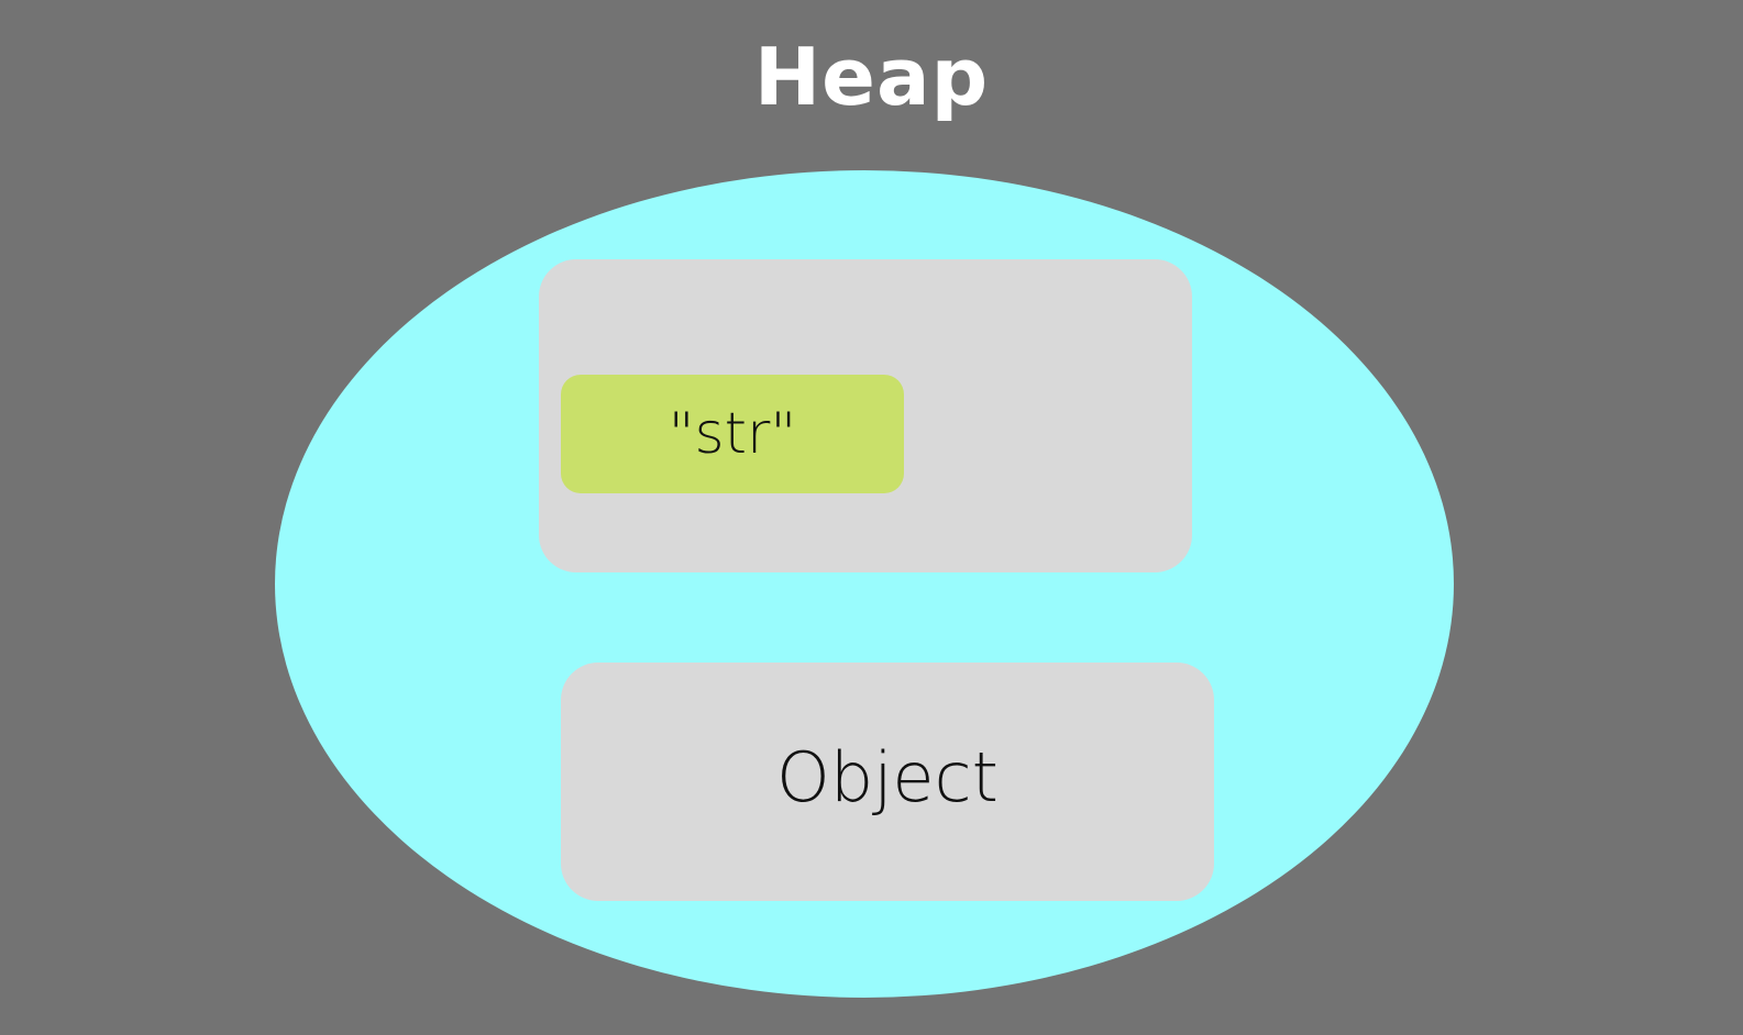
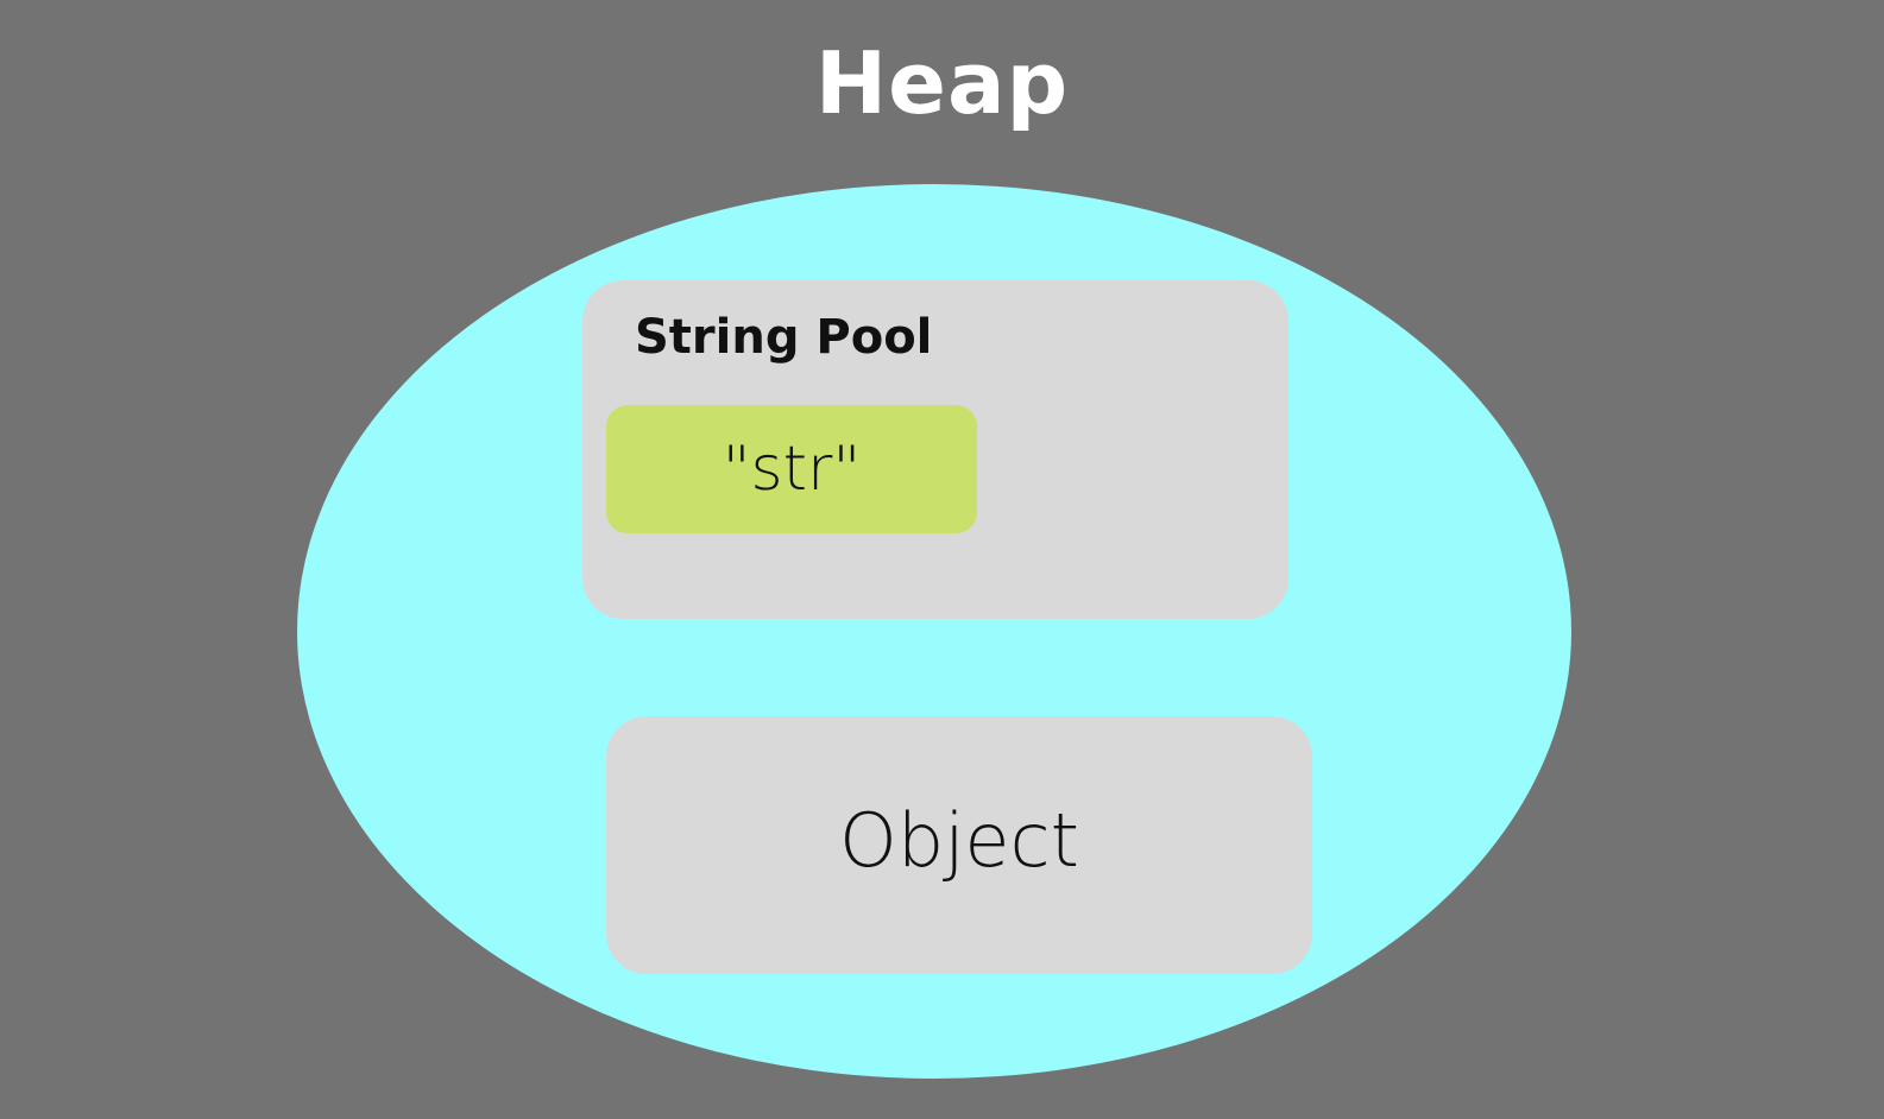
  Heap
+ String Pool
  "str"
  Object
